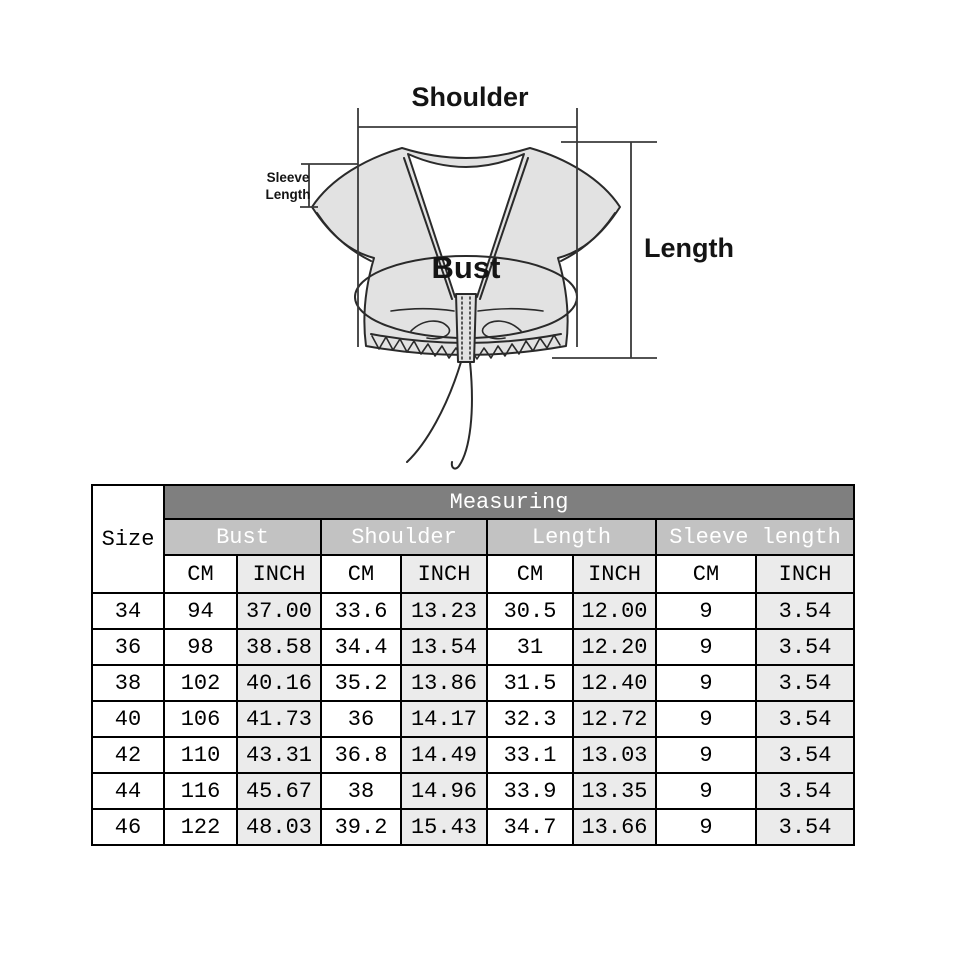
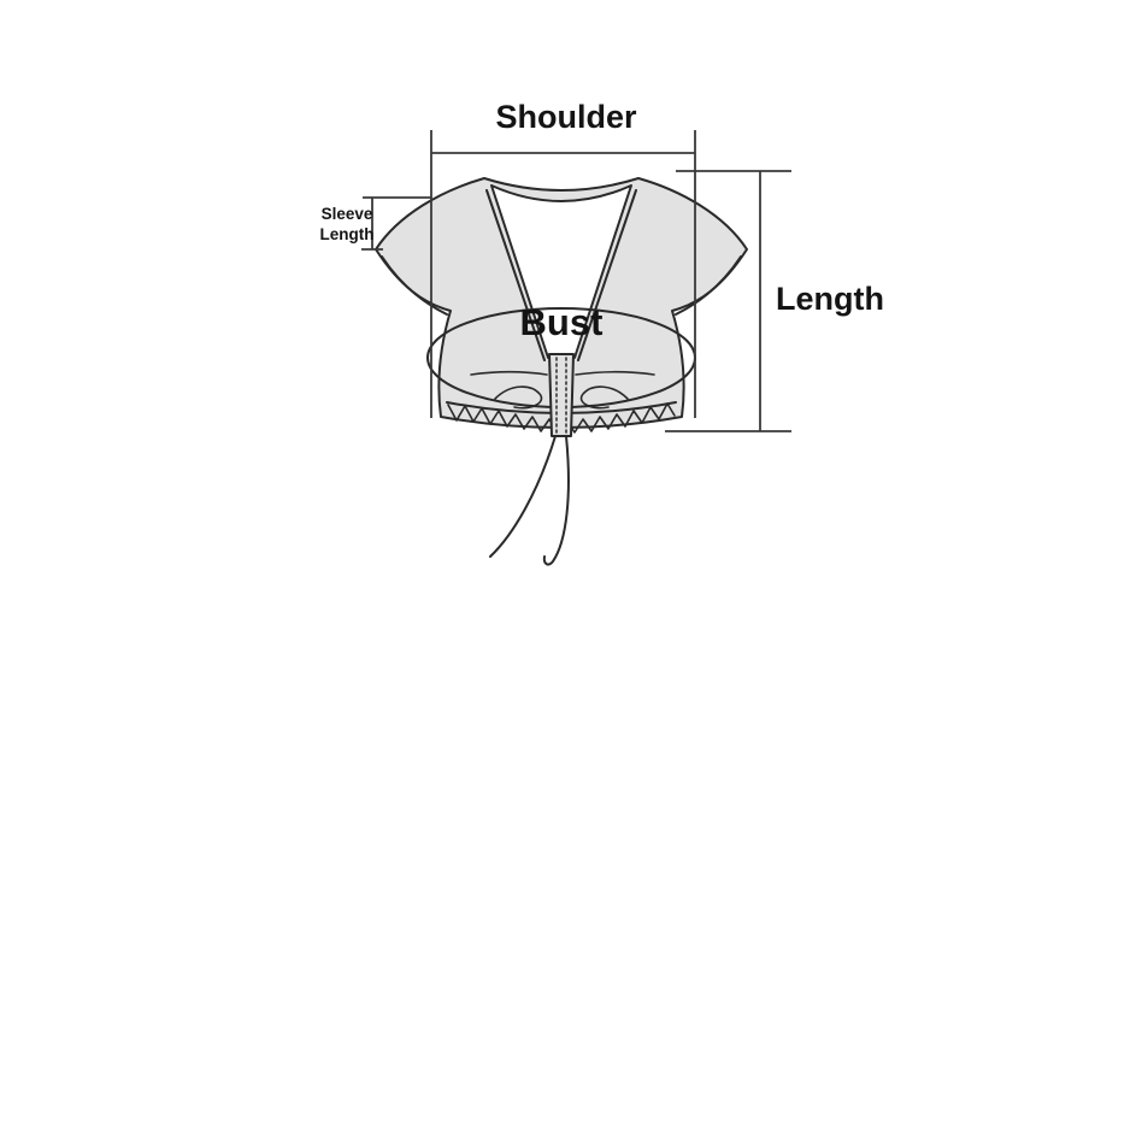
  Shoulder
  Sleeve
  Length
  Bust
  Length
- Size	Measuring
- Bust	Shoulder	Length	Sleeve length
- CM	INCH	CM	INCH	CM	INCH	CM	INCH
- 34	94	37.00	33.6	13.23	30.5	12.00	9	3.54
- 36	98	38.58	34.4	13.54	31	12.20	9	3.54
- 38	102	40.16	35.2	13.86	31.5	12.40	9	3.54
- 40	106	41.73	36	14.17	32.3	12.72	9	3.54
- 42	110	43.31	36.8	14.49	33.1	13.03	9	3.54
- 44	116	45.67	38	14.96	33.9	13.35	9	3.54
- 46	122	48.03	39.2	15.43	34.7	13.66	9	3.54
